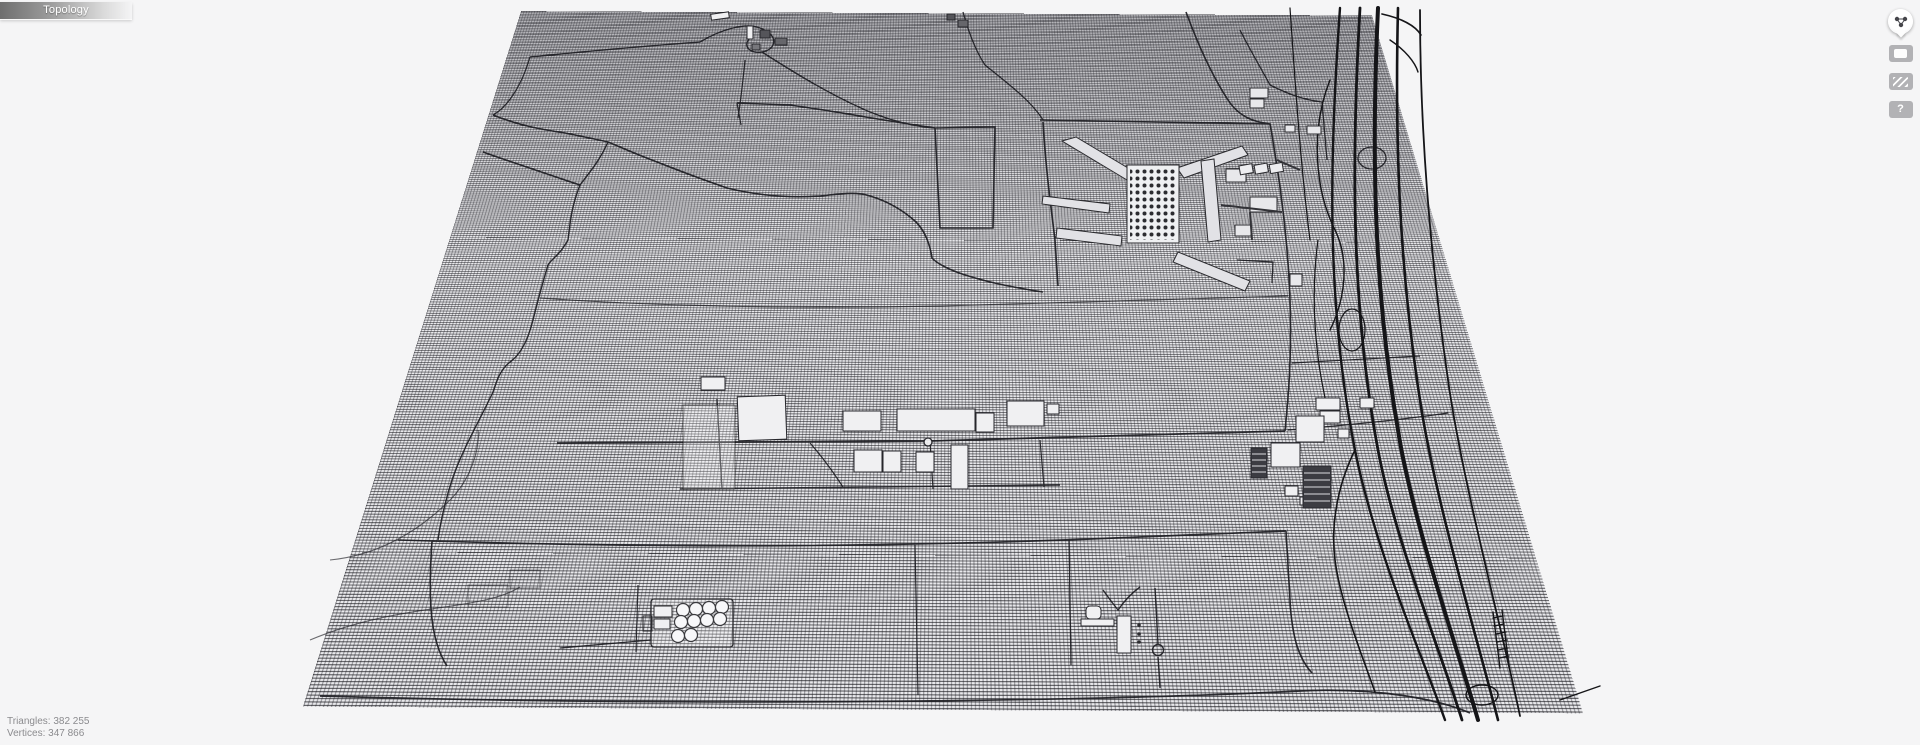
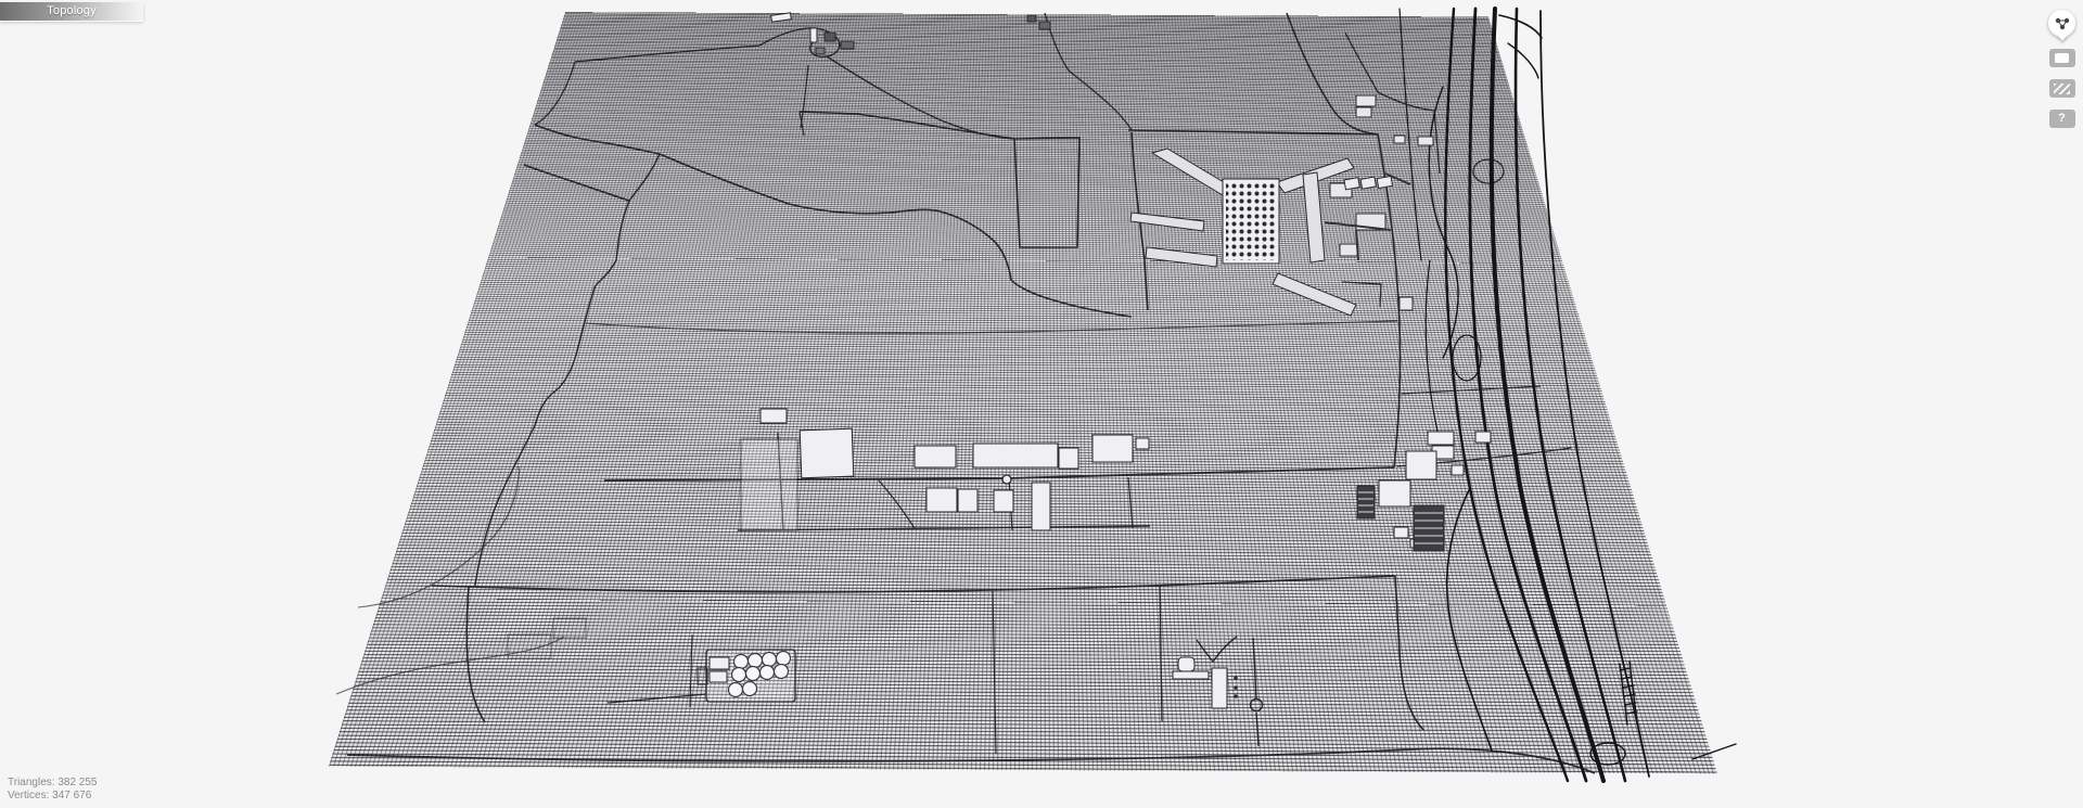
  Topology
  Triangles: 382 255
- Vertices: 347 866
+ Vertices: 347 676
  ?
